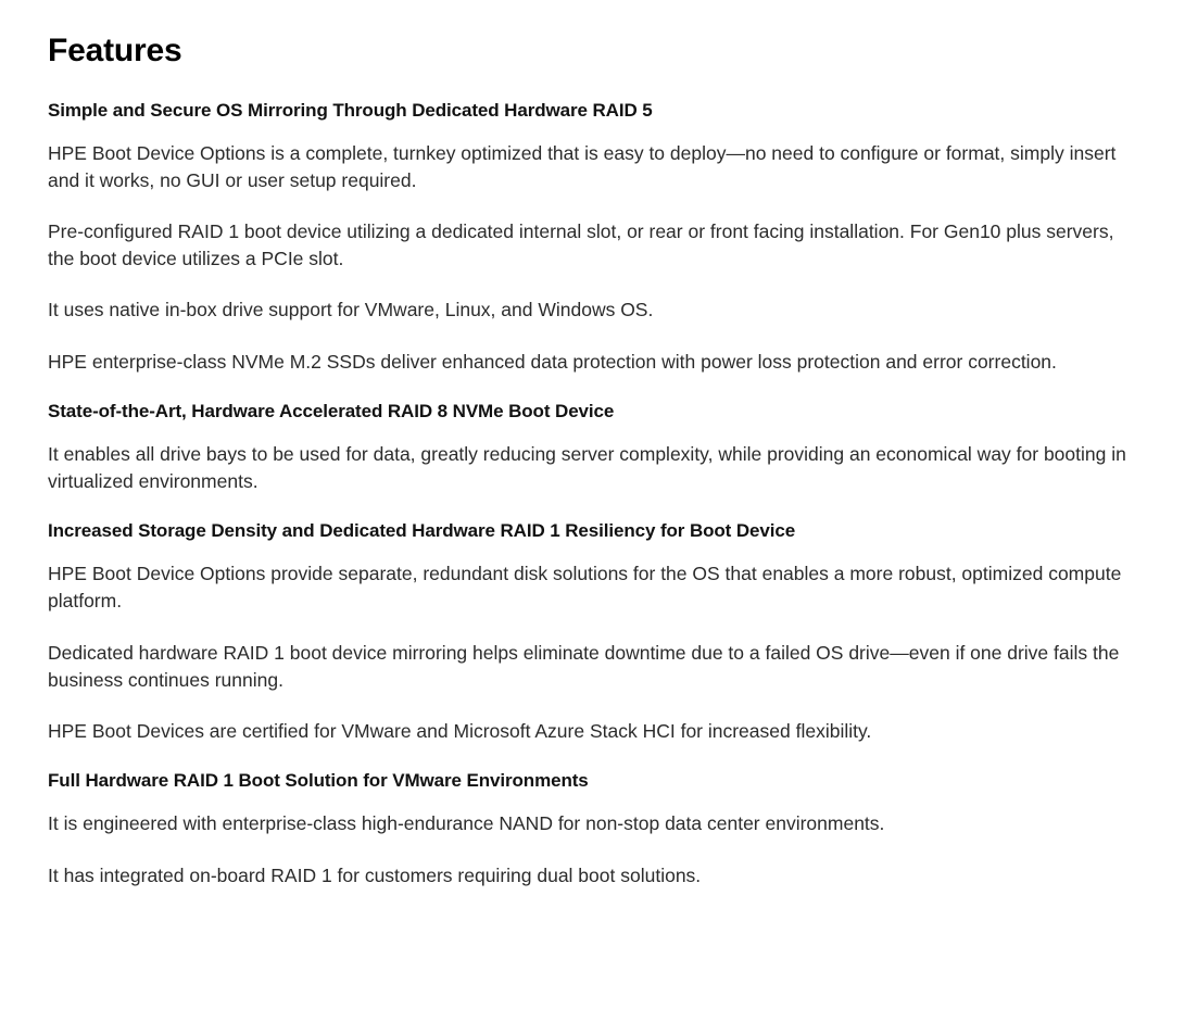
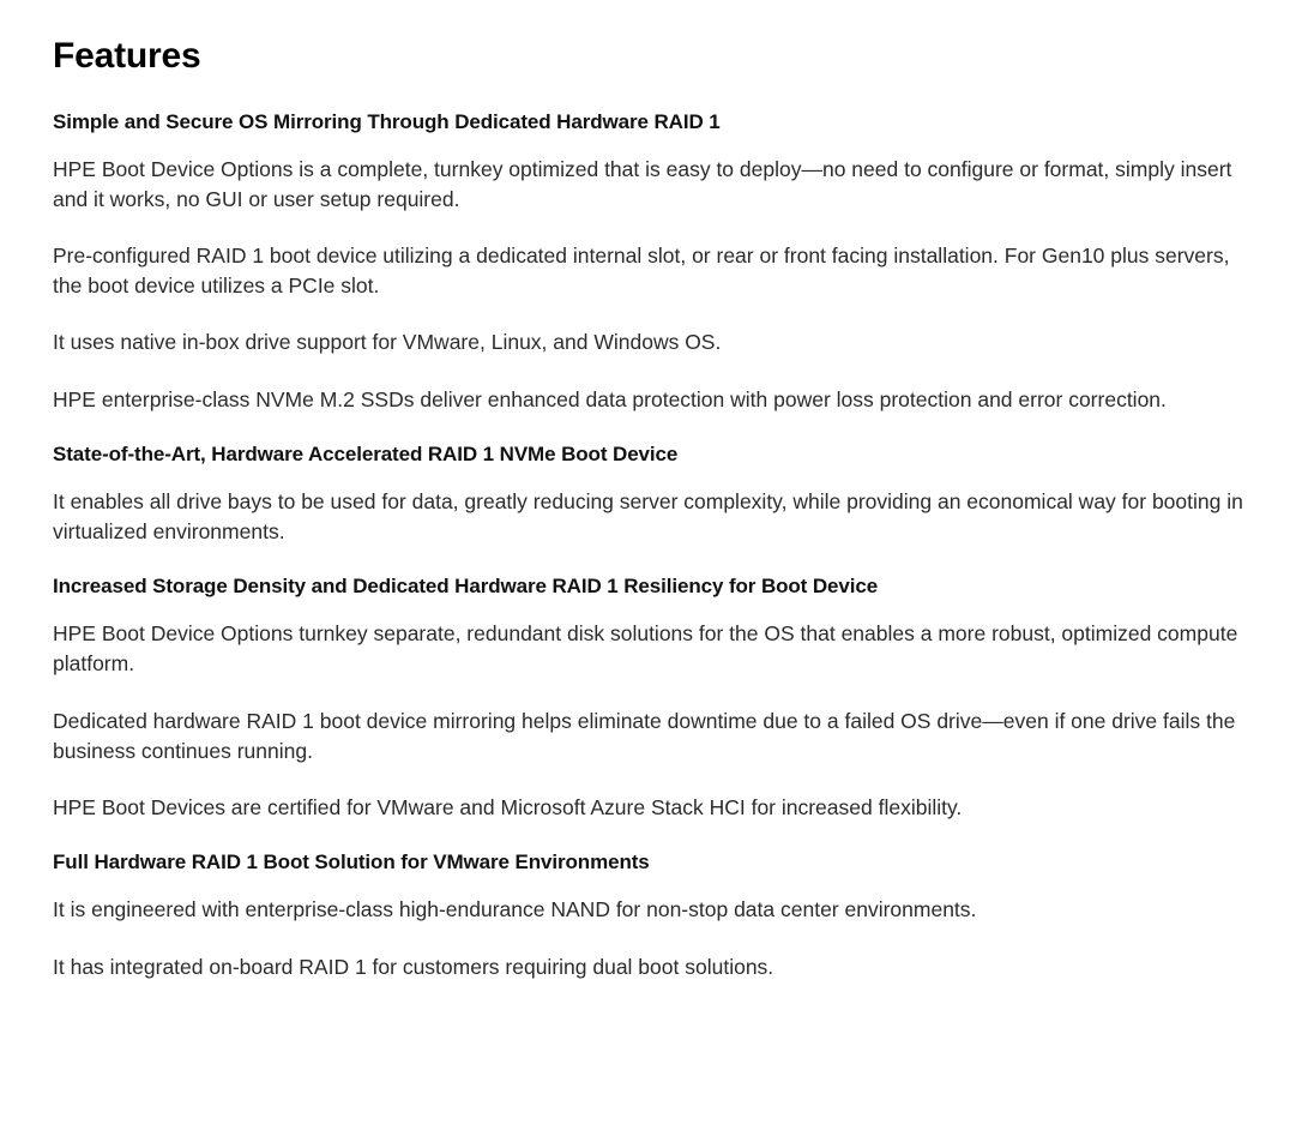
  Features
- Simple and Secure OS Mirroring Through Dedicated Hardware RAID 5
+ Simple and Secure OS Mirroring Through Dedicated Hardware RAID 1
  HPE Boot Device Options is a complete, turnkey optimized that is easy to deploy—no need to configure or format, simply insert and it works, no GUI or user setup required.
  Pre-configured RAID 1 boot device utilizing a dedicated internal slot, or rear or front facing installation. For Gen10 plus servers, the boot device utilizes a PCIe slot.
  It uses native in-box drive support for VMware, Linux, and Windows OS.
  HPE enterprise-class NVMe M.2 SSDs deliver enhanced data protection with power loss protection and error correction.
- State-of-the-Art, Hardware Accelerated RAID 8 NVMe Boot Device
+ State-of-the-Art, Hardware Accelerated RAID 1 NVMe Boot Device
  It enables all drive bays to be used for data, greatly reducing server complexity, while providing an economical way for booting in virtualized environments.
  Increased Storage Density and Dedicated Hardware RAID 1 Resiliency for Boot Device
- HPE Boot Device Options provide separate, redundant disk solutions for the OS that enables a more robust, optimized compute platform.
+ HPE Boot Device Options turnkey separate, redundant disk solutions for the OS that enables a more robust, optimized compute platform.
  Dedicated hardware RAID 1 boot device mirroring helps eliminate downtime due to a failed OS drive—even if one drive fails the business continues running.
  HPE Boot Devices are certified for VMware and Microsoft Azure Stack HCI for increased flexibility.
  Full Hardware RAID 1 Boot Solution for VMware Environments
  It is engineered with enterprise-class high-endurance NAND for non-stop data center environments.
  It has integrated on-board RAID 1 for customers requiring dual boot solutions.
